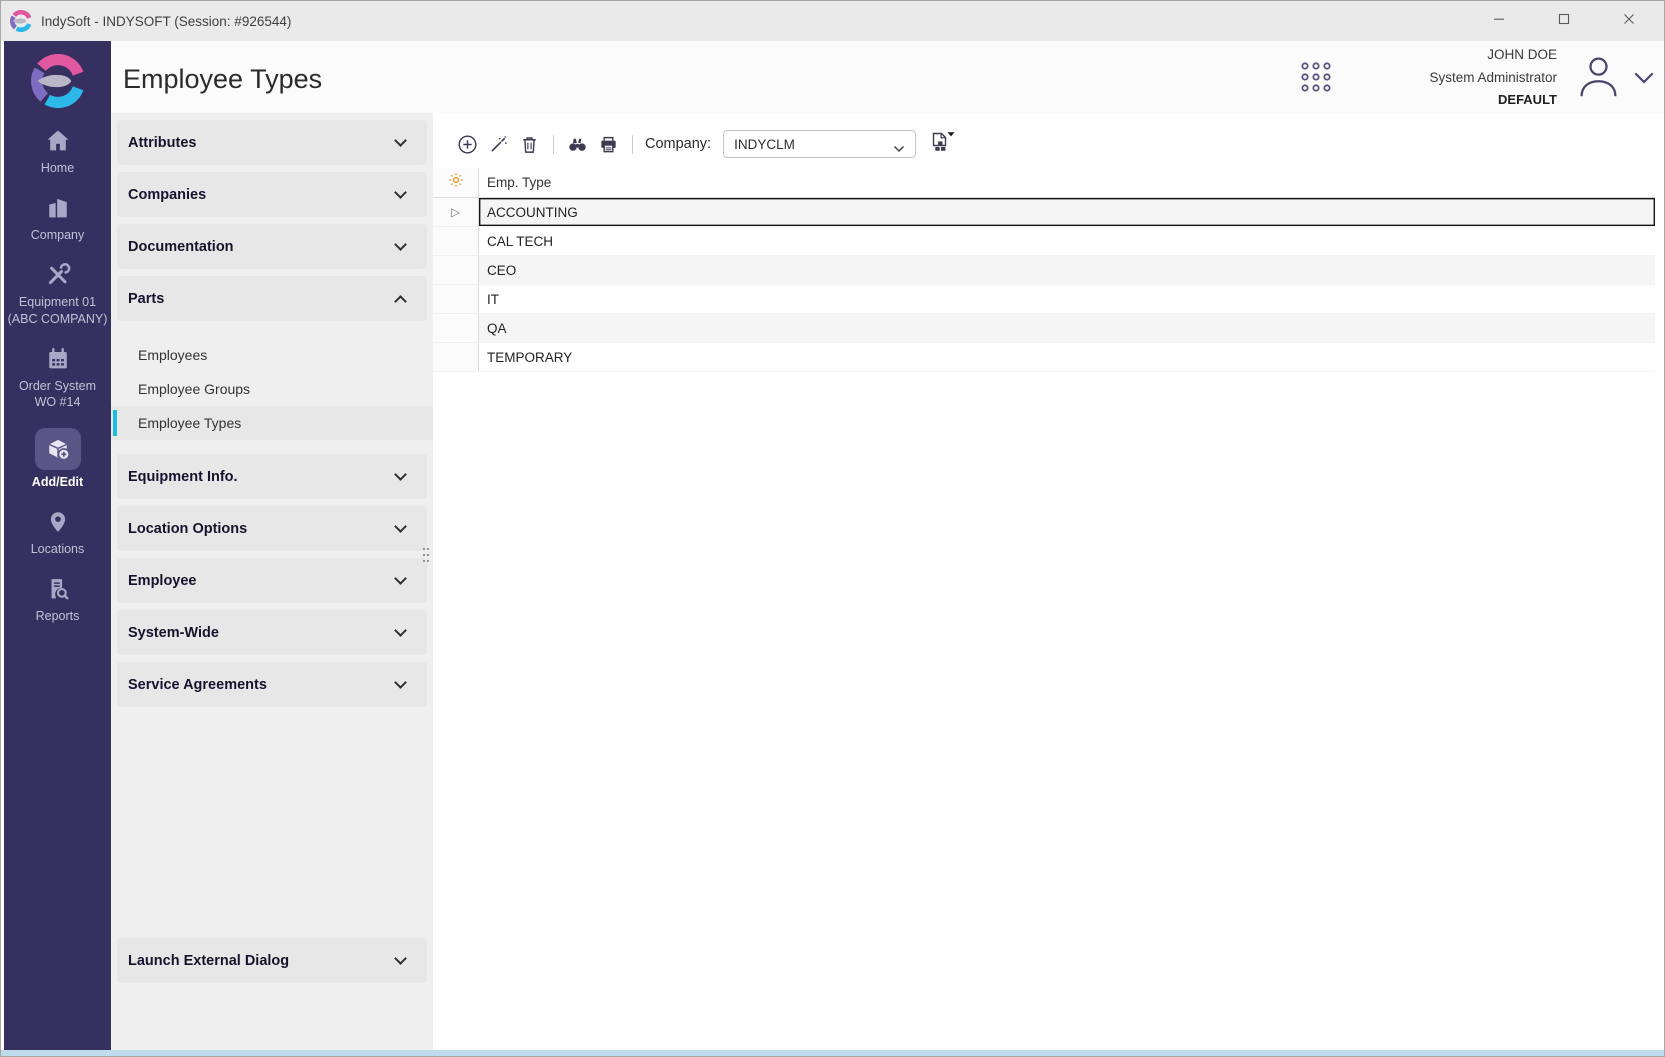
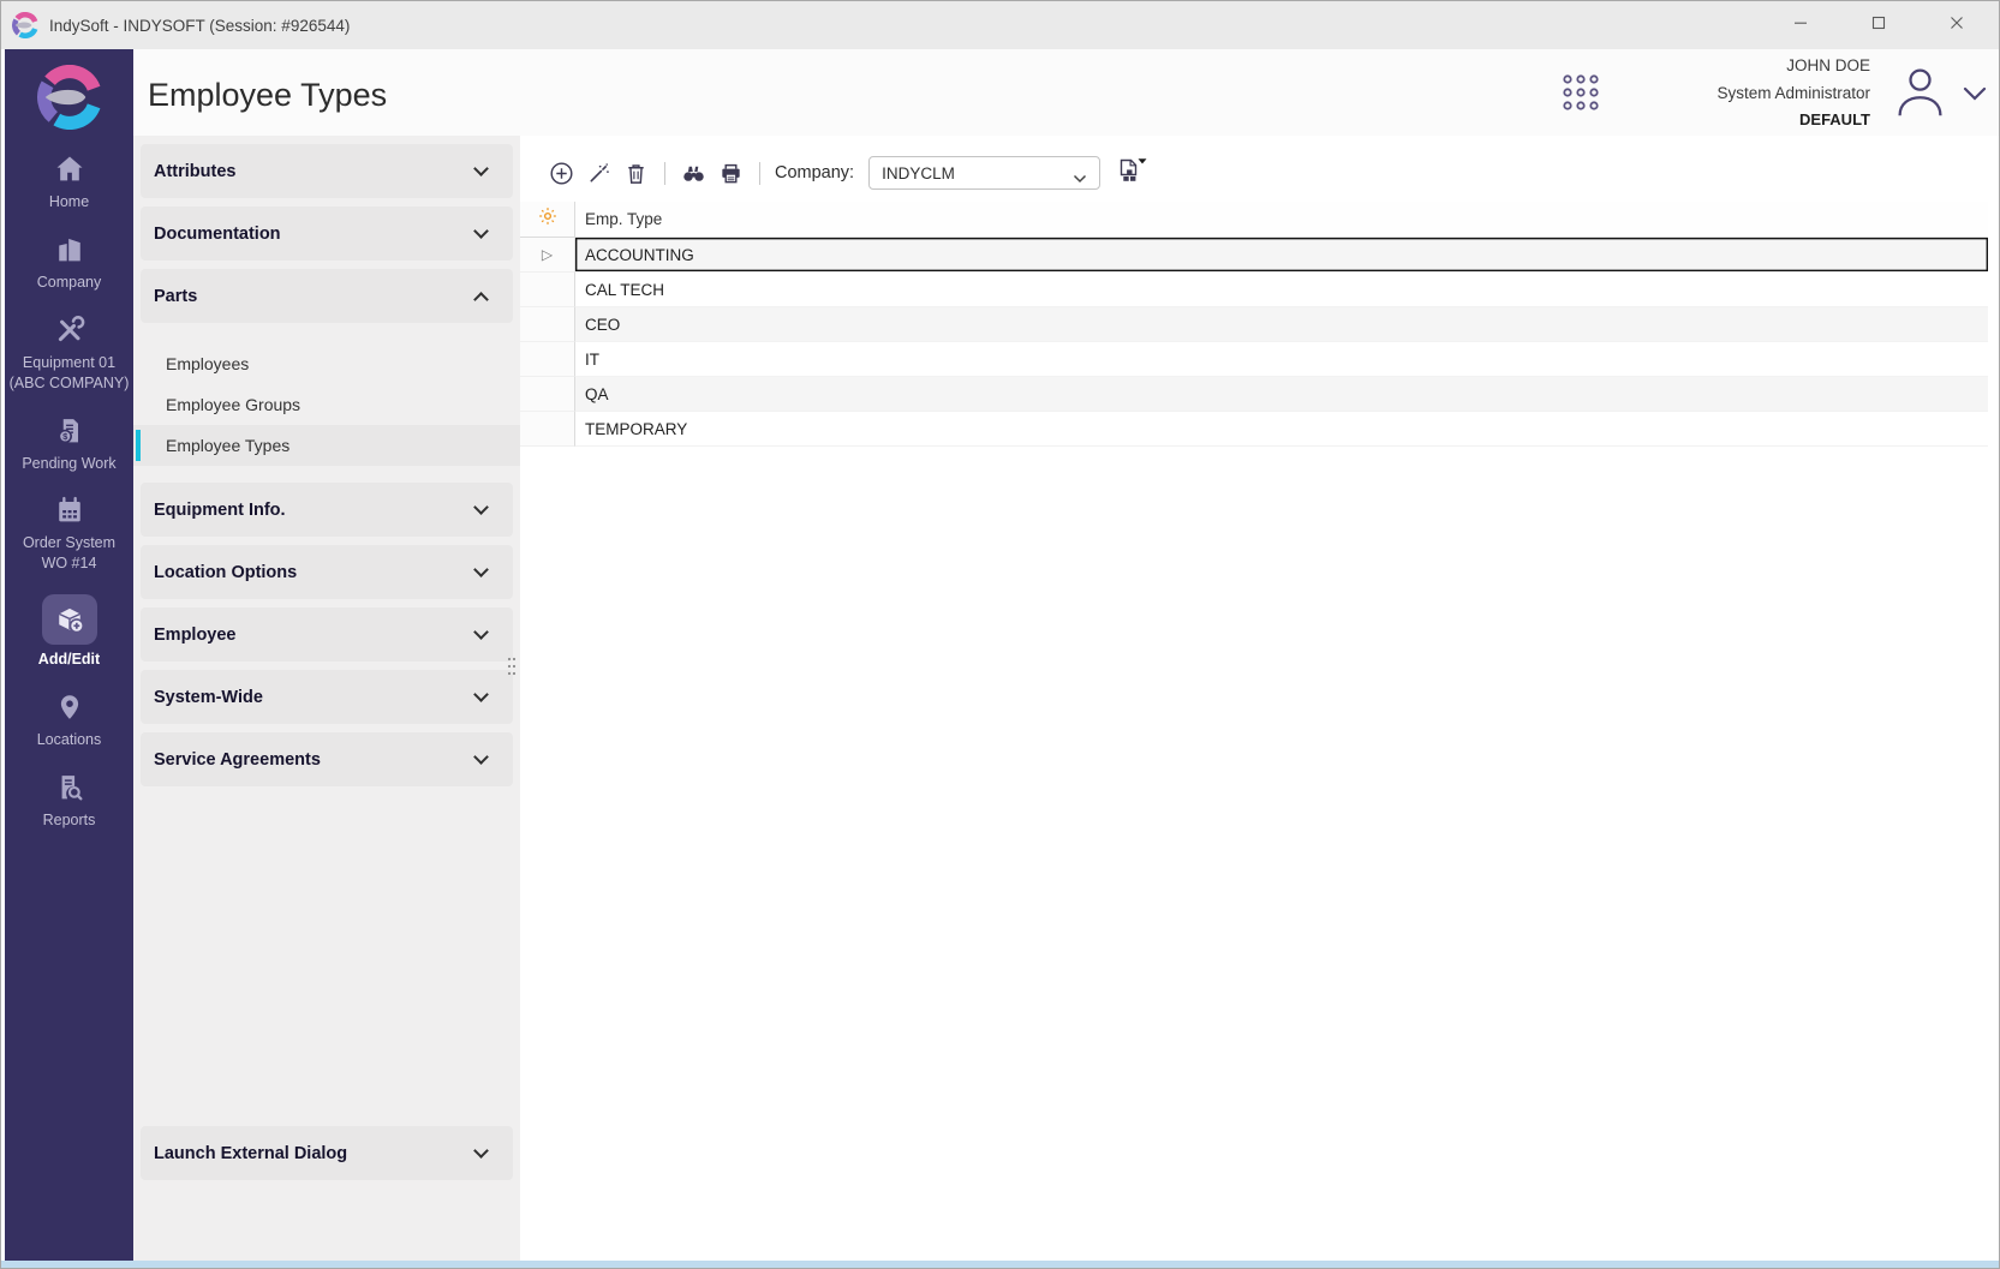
  IndySoft - INDYSOFT (Session: #926544)
  Home
  Company
  Equipment 01 (ABC COMPANY)
+ $
+ Pending Work
  Order System WO #14
  Add/Edit
  Locations
  Reports
  Employee Types
  JOHN DOE
  System Administrator
  DEFAULT
  Attributes
- Companies
  Documentation
  Parts
  Employees
  Employee Groups
  Employee Types
  Equipment Info.
  Location Options
  Employee
  System-Wide
  Service Agreements
  Launch External Dialog
  Company:
  INDYCLM
  Emp. Type
  ▷
  ACCOUNTING
  CAL TECH
  CEO
  IT
  QA
  TEMPORARY
